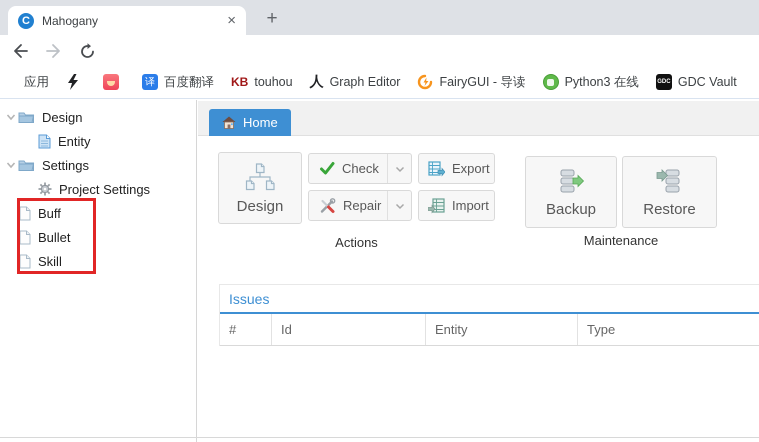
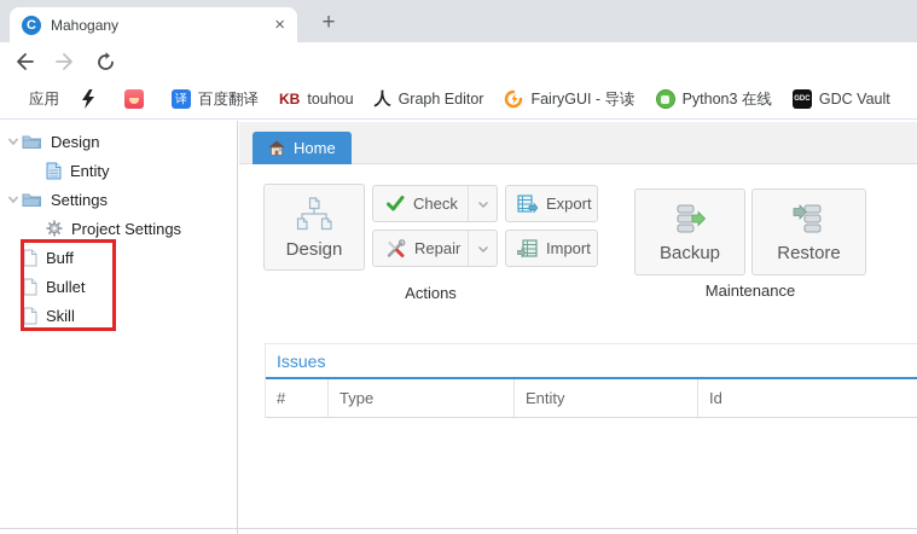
  C
  Mahogany
  ×
  +
  应用
  译
  百度翻译
  KB
  touhou
  人
  Graph Editor
  FairyGUI - 导读
  Python3 在线
  GDC Vault
  Design
  Entity
  Settings
  Project Settings
  Buff
  Bullet
  Skill
  Home
  Design
  Check
  Repair
  Export
  Import
  Actions
  Backup
  Restore
  Maintenance
  Issues
  #
- Id
+ Type
  Entity
- Type
+ Id
